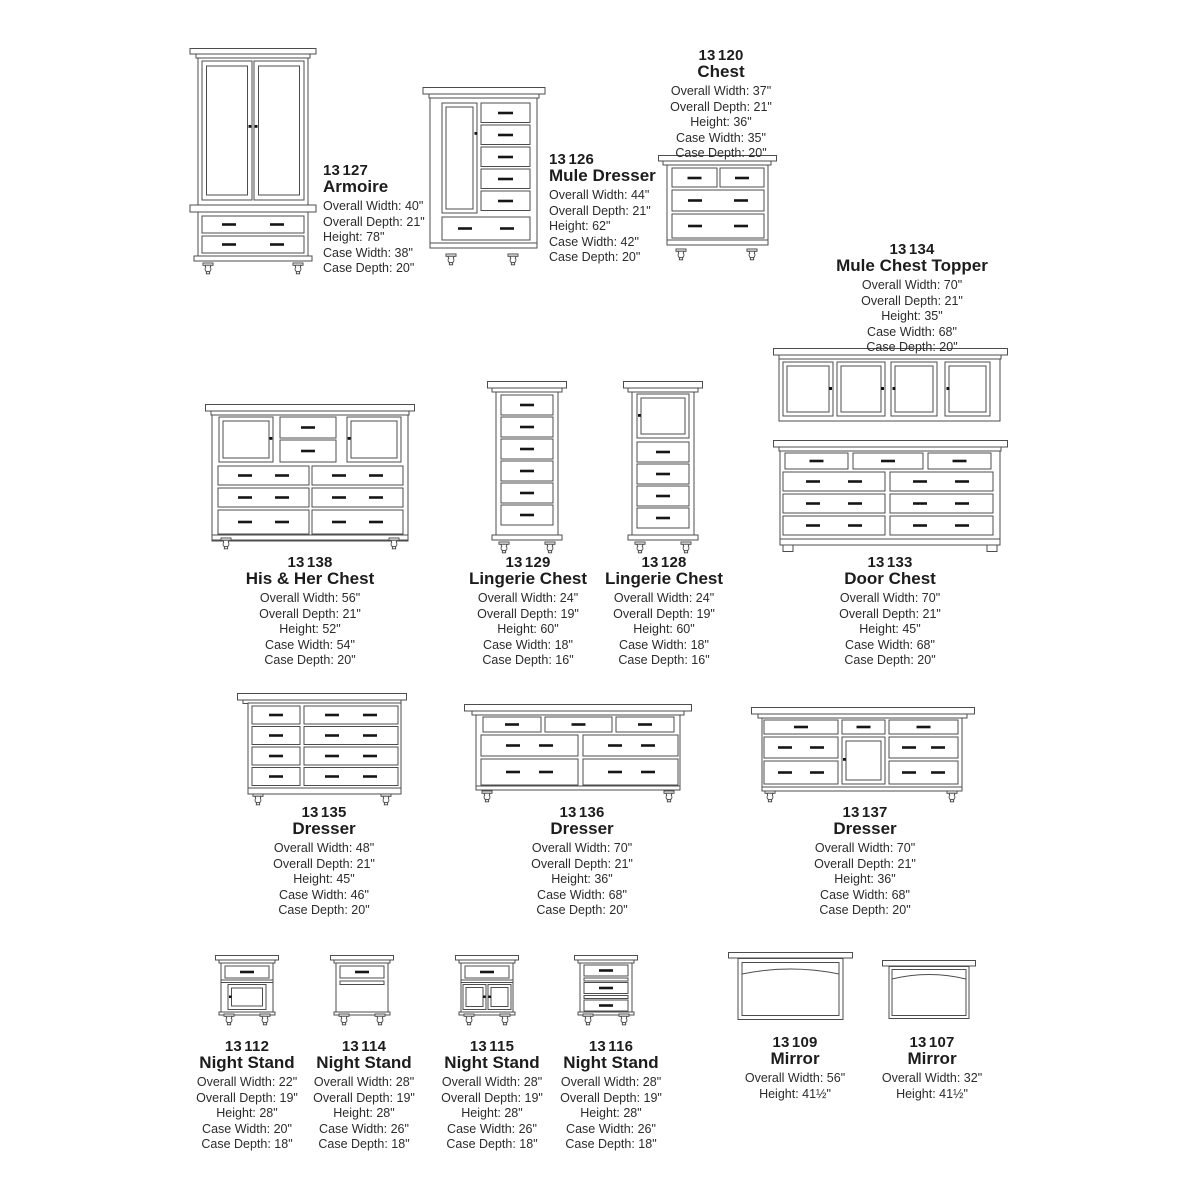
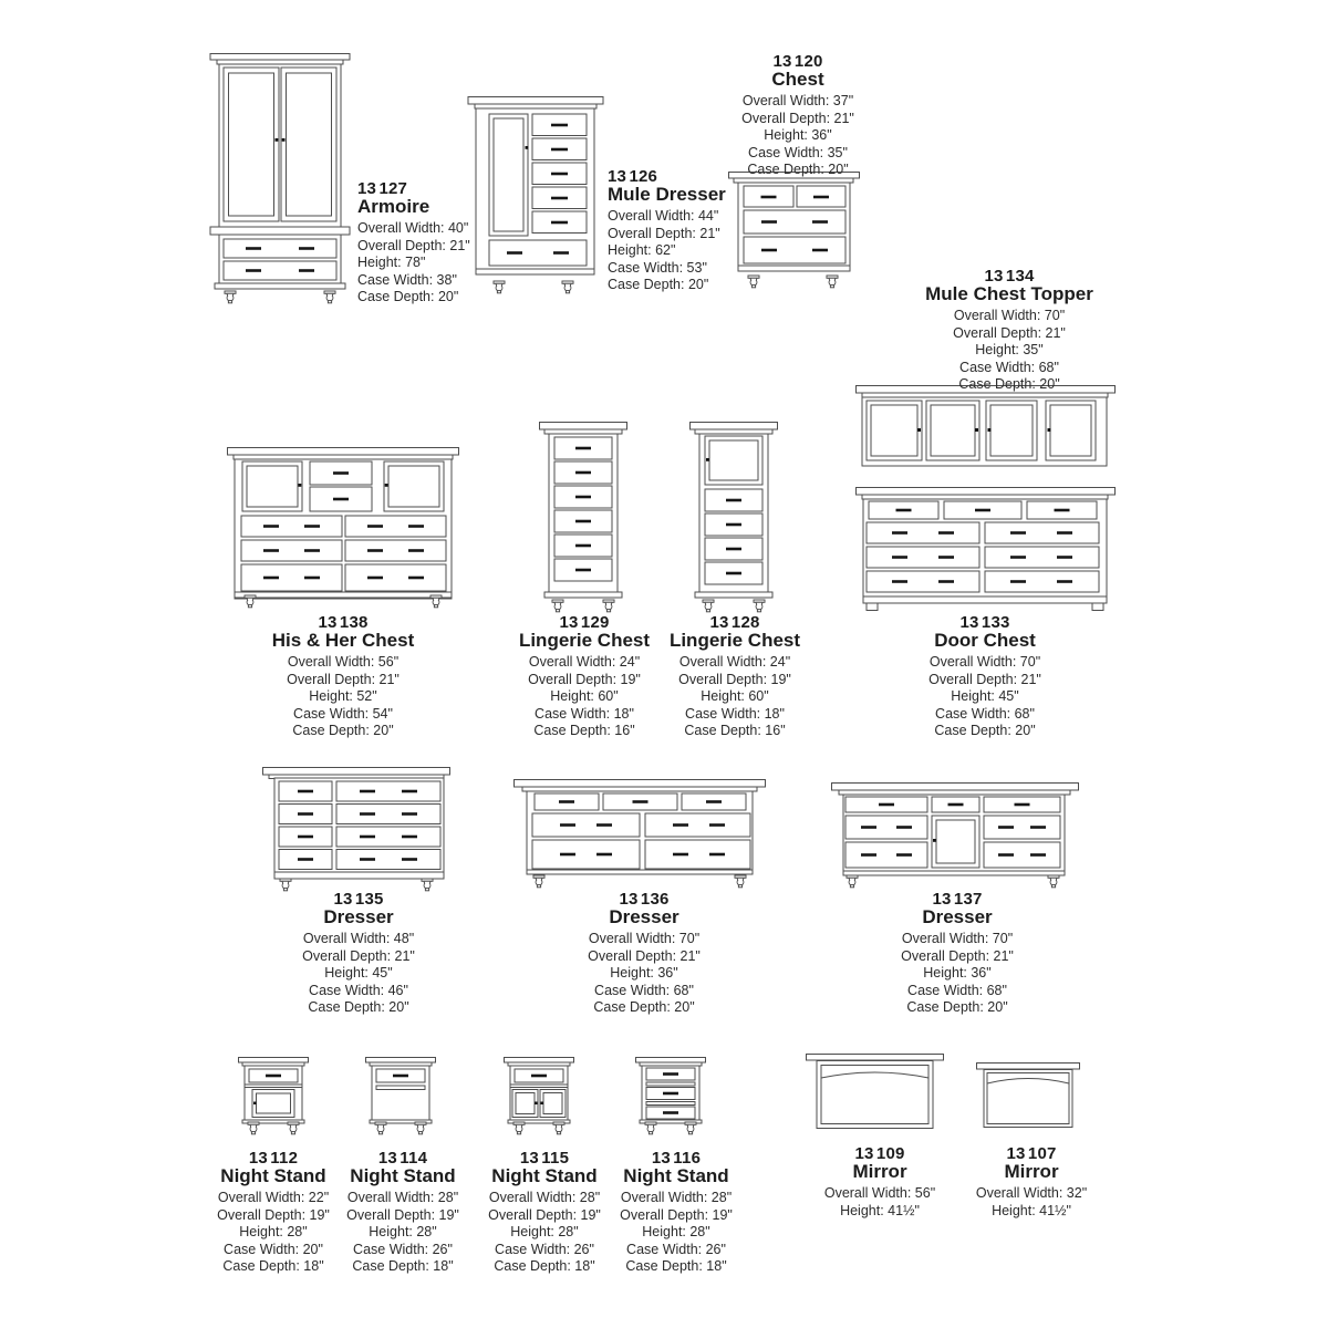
  13 127
  Armoire
  Overall Width: 40"
  Overall Depth: 21"
  Height: 78"
  Case Width: 38"
  Case Depth: 20"
  13 126
  Mule Dresser
  Overall Width: 44"
  Overall Depth: 21"
  Height: 62"
- Case Width: 42"
+ Case Width: 53"
  Case Depth: 20"
  13 120
  Chest
  Overall Width: 37"
  Overall Depth: 21"
  Height: 36"
  Case Width: 35"
  Case Depth: 20"
  13 134
  Mule Chest Topper
  Overall Width: 70"
  Overall Depth: 21"
  Height: 35"
  Case Width: 68"
  Case Depth: 20"
  13 138
  His & Her Chest
  Overall Width: 56"
  Overall Depth: 21"
  Height: 52"
  Case Width: 54"
  Case Depth: 20"
  13 129
  Lingerie Chest
  Overall Width: 24"
  Overall Depth: 19"
  Height: 60"
  Case Width: 18"
  Case Depth: 16"
  13 128
  Lingerie Chest
  Overall Width: 24"
  Overall Depth: 19"
  Height: 60"
  Case Width: 18"
  Case Depth: 16"
  13 133
  Door Chest
  Overall Width: 70"
  Overall Depth: 21"
  Height: 45"
  Case Width: 68"
  Case Depth: 20"
  13 135
  Dresser
  Overall Width: 48"
  Overall Depth: 21"
  Height: 45"
  Case Width: 46"
  Case Depth: 20"
  13 136
  Dresser
  Overall Width: 70"
  Overall Depth: 21"
  Height: 36"
  Case Width: 68"
  Case Depth: 20"
  13 137
  Dresser
  Overall Width: 70"
  Overall Depth: 21"
  Height: 36"
  Case Width: 68"
  Case Depth: 20"
  13 112
  Night Stand
  Overall Width: 22"
  Overall Depth: 19"
  Height: 28"
  Case Width: 20"
  Case Depth: 18"
  13 114
  Night Stand
  Overall Width: 28"
  Overall Depth: 19"
  Height: 28"
  Case Width: 26"
  Case Depth: 18"
  13 115
  Night Stand
  Overall Width: 28"
  Overall Depth: 19"
  Height: 28"
  Case Width: 26"
  Case Depth: 18"
  13 116
  Night Stand
  Overall Width: 28"
  Overall Depth: 19"
  Height: 28"
  Case Width: 26"
  Case Depth: 18"
  13 109
  Mirror
  Overall Width: 56"
  Height: 41½"
  13 107
  Mirror
  Overall Width: 32"
  Height: 41½"
